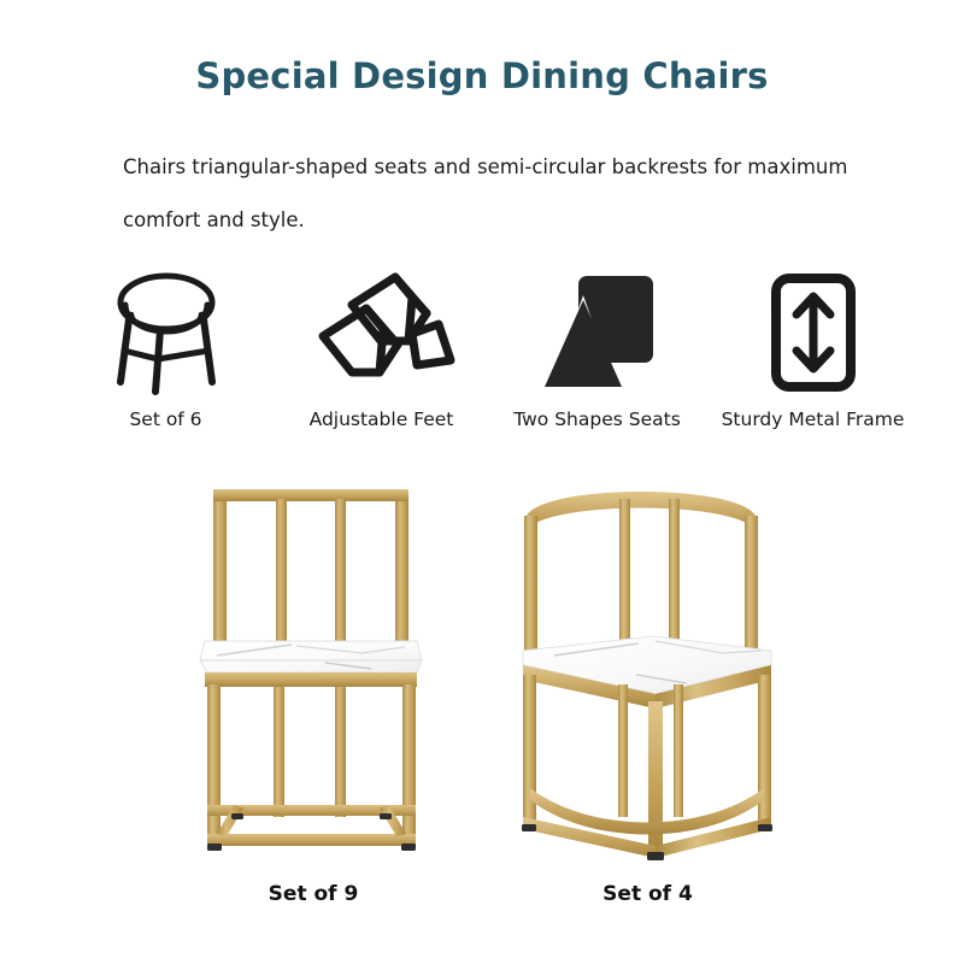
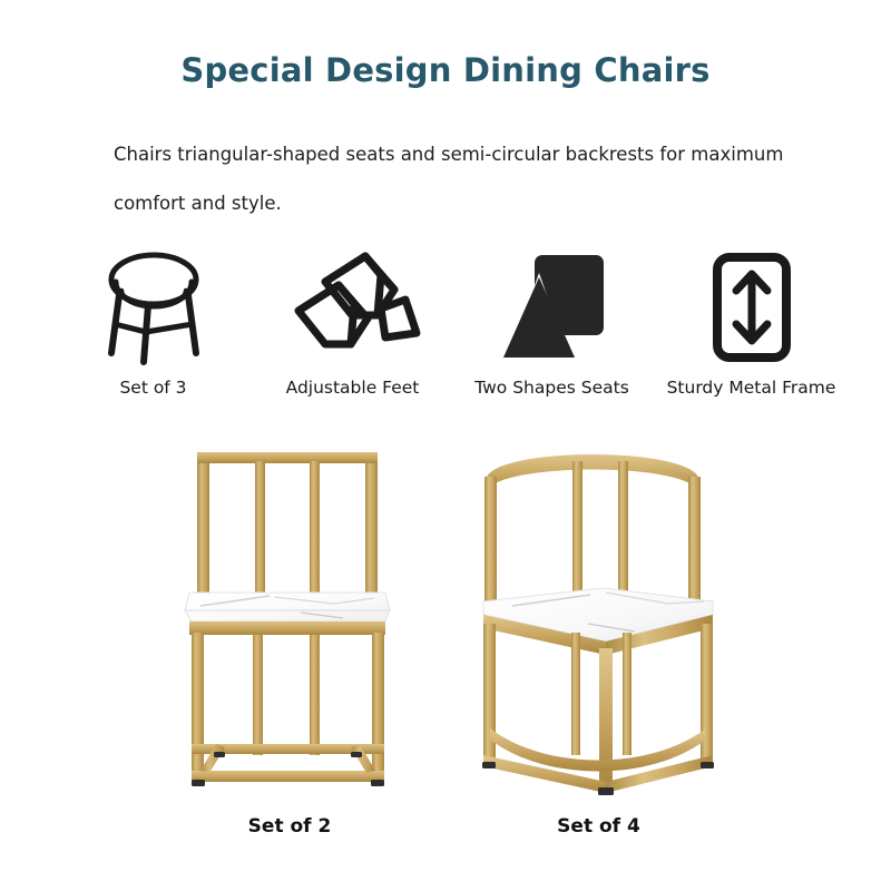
  Special Design Dining Chairs
  Chairs triangular-shaped seats and semi-circular backrests for maximum comfort and style.
- Set of 6
+ Set of 3
  Adjustable Feet
  Two Shapes Seats
  Sturdy Metal Frame
- Set of 9
+ Set of 2
  Set of 4
